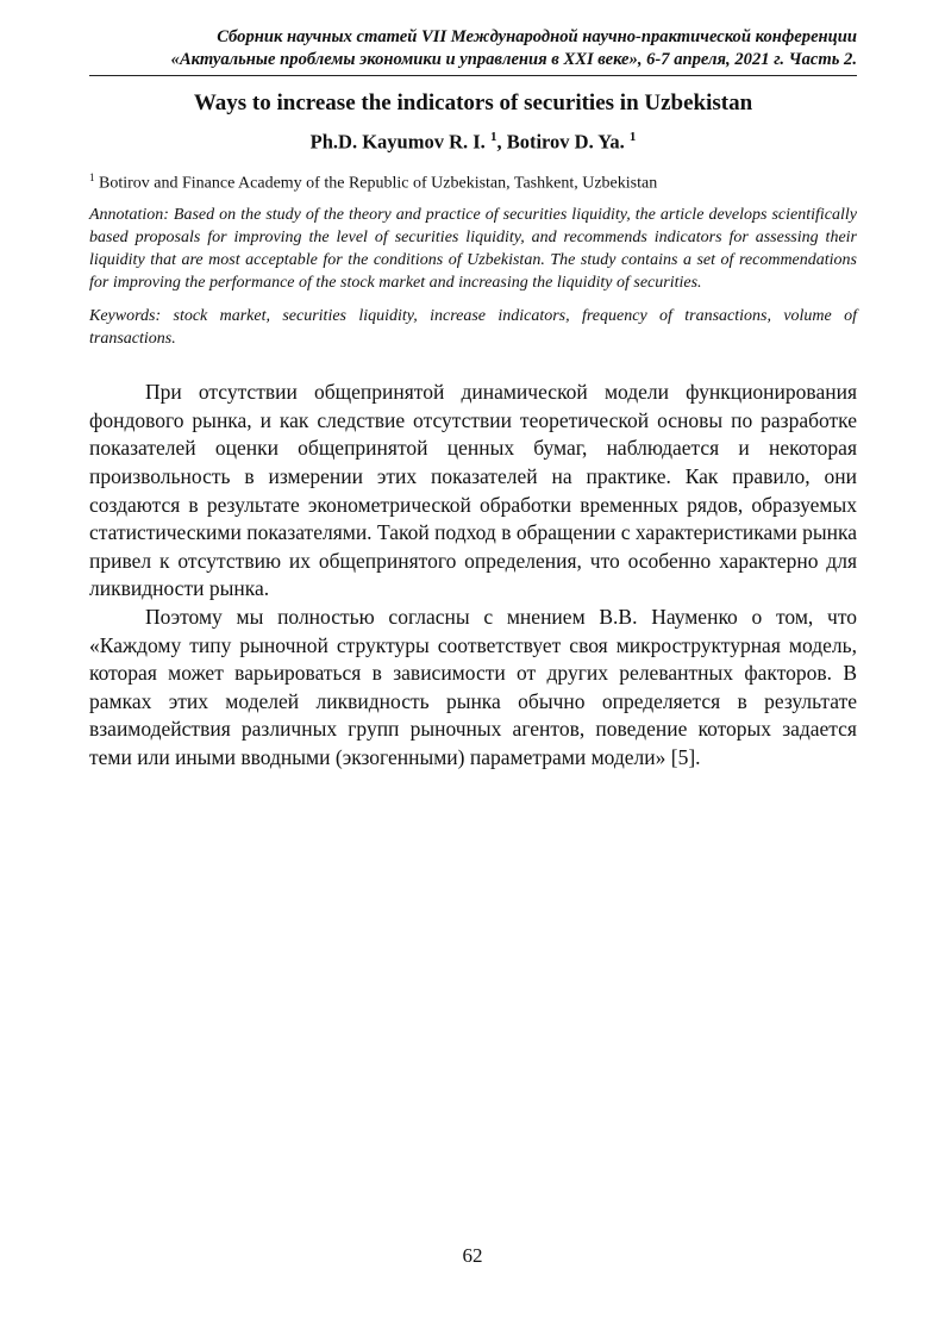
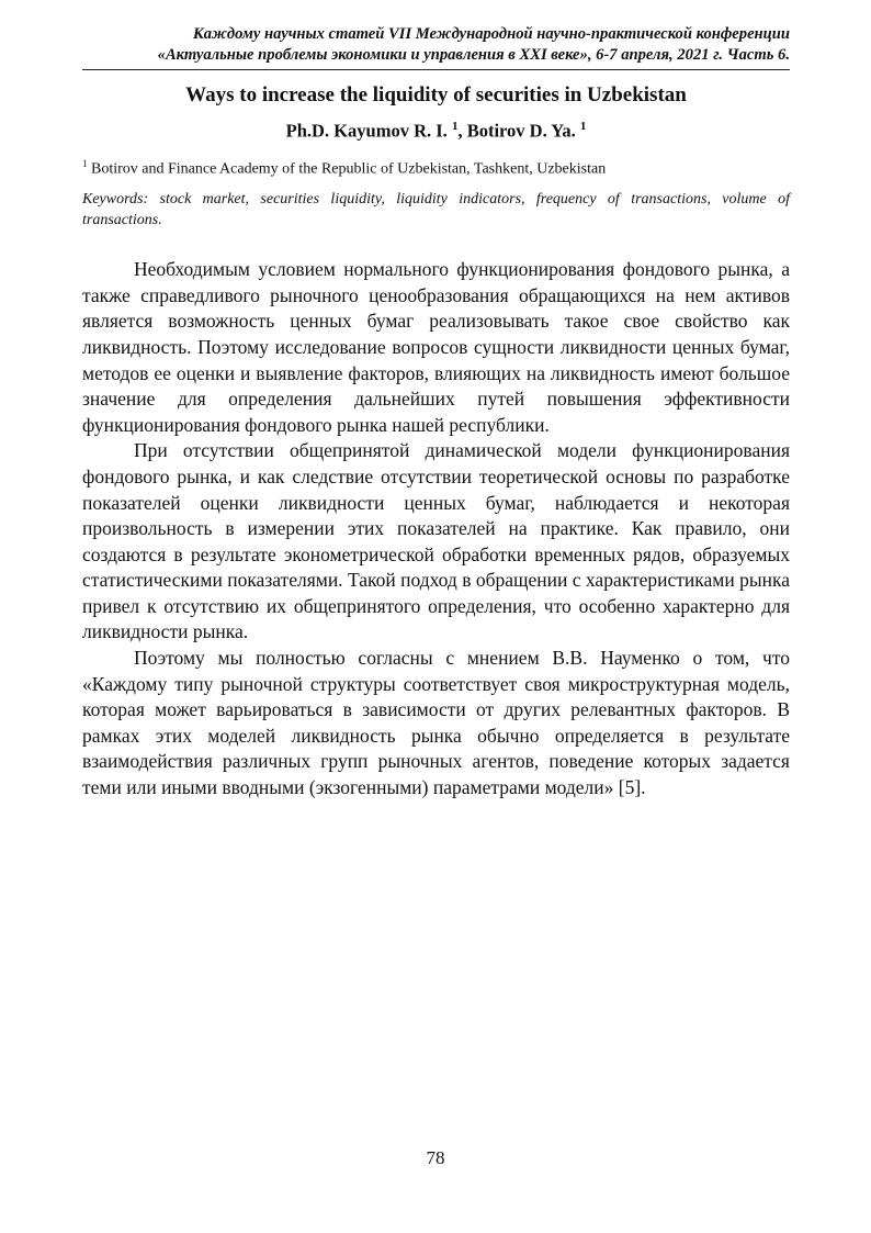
- Сборник научных статей VII Международной научно-практической конференции
+ Каждому научных статей VII Международной научно-практической конференции
- «Актуальные проблемы экономики и управления в XXI веке», 6-7 апреля, 2021 г. Часть 2.
+ «Актуальные проблемы экономики и управления в XXI веке», 6-7 апреля, 2021 г. Часть 6.
- Ways to increase the indicators of securities in Uzbekistan
+ Ways to increase the liquidity of securities in Uzbekistan
  Ph.D. Kayumov R. I. 1, Botirov D. Ya. 1
  1 Botirov and Finance Academy of the Republic of Uzbekistan, Tashkent, Uzbekistan
- Annotation: Based on the study of the theory and practice of securities liquidity, the article develops scientifically based proposals for improving the level of securities liquidity, and recommends indicators for assessing their liquidity that are most acceptable for the conditions of Uzbekistan. The study contains a set of recommendations for improving the performance of the stock market and increasing the liquidity of securities.
- Keywords: stock market, securities liquidity, increase indicators, frequency of transactions, volume of transactions.
+ Keywords: stock market, securities liquidity, liquidity indicators, frequency of transactions, volume of transactions.
+ Необходимым условием нормального функционирования фондового рынка, а также справедливого рыночного ценообразования обращающихся на нем активов является возможность ценных бумаг реализовывать такое свое свойство как ликвидность. Поэтому исследование вопросов сущности ликвид­ности ценных бумаг, методов ее оценки и выявление факторов, влияющих на ликвидность имеют большое значение для определения дальнейших путей по­вышения эффективности функционирования фондового рынка нашей респуб­лики.
- При отсутствии общепринятой динамической модели функционирования фондового рынка, и как следствие отсутствии теоретической основы по разра­ботке показателей оценки общепринятой ценных бумаг, наблюдается и некоторая произвольность в измерении этих показателей на практике. Как правило, они создаются в результате эконометрической обработки временных рядов, образу­емых статистическими показателями. Такой подход в обращении с характери­стиками рынка привел к отсутствию их общепринятого определения, что осо­бенно характерно для ликвидности рынка.
+ При отсутствии общепринятой динамической модели функционирования фондового рынка, и как следствие отсутствии теоретической основы по разра­ботке показателей оценки ликвидности ценных бумаг, наблюдается и некоторая произвольность в измерении этих показателей на практике. Как правило, они создаются в результате эконометрической обработки временных рядов, образу­емых статистическими показателями. Такой подход в обращении с характери­стиками рынка привел к отсутствию их общепринятого определения, что осо­бенно характерно для ликвидности рынка.
  Поэтому мы полностью согласны с мнением В.В. Науменко о том, что «Каждому типу рыночной структуры соответствует своя микроструктурная мо­дель, которая может варьироваться в зависимости от других релевантных фак­торов. В рамках этих моделей ликвидность рынка обычно определяется в ре­зультате взаимодействия различных групп рыночных агентов, поведение кото­рых задается теми или иными вводными (экзогенными) параметрами модели» [5].
- 62
+ 78
